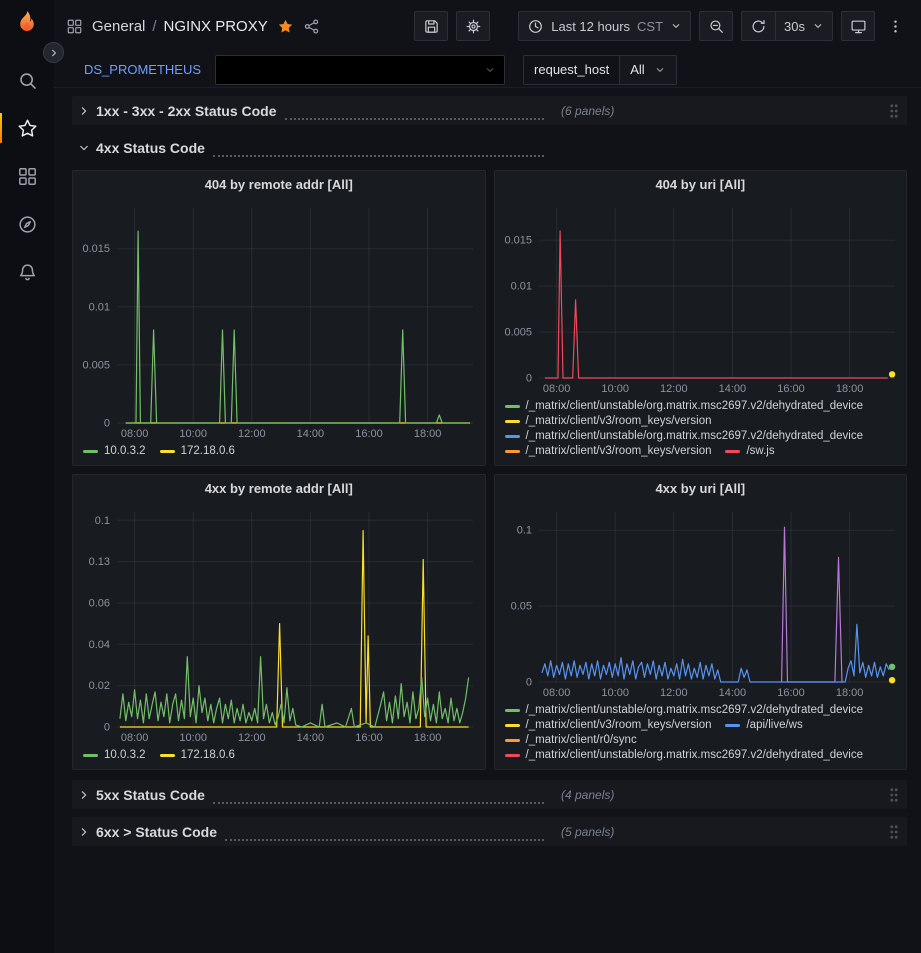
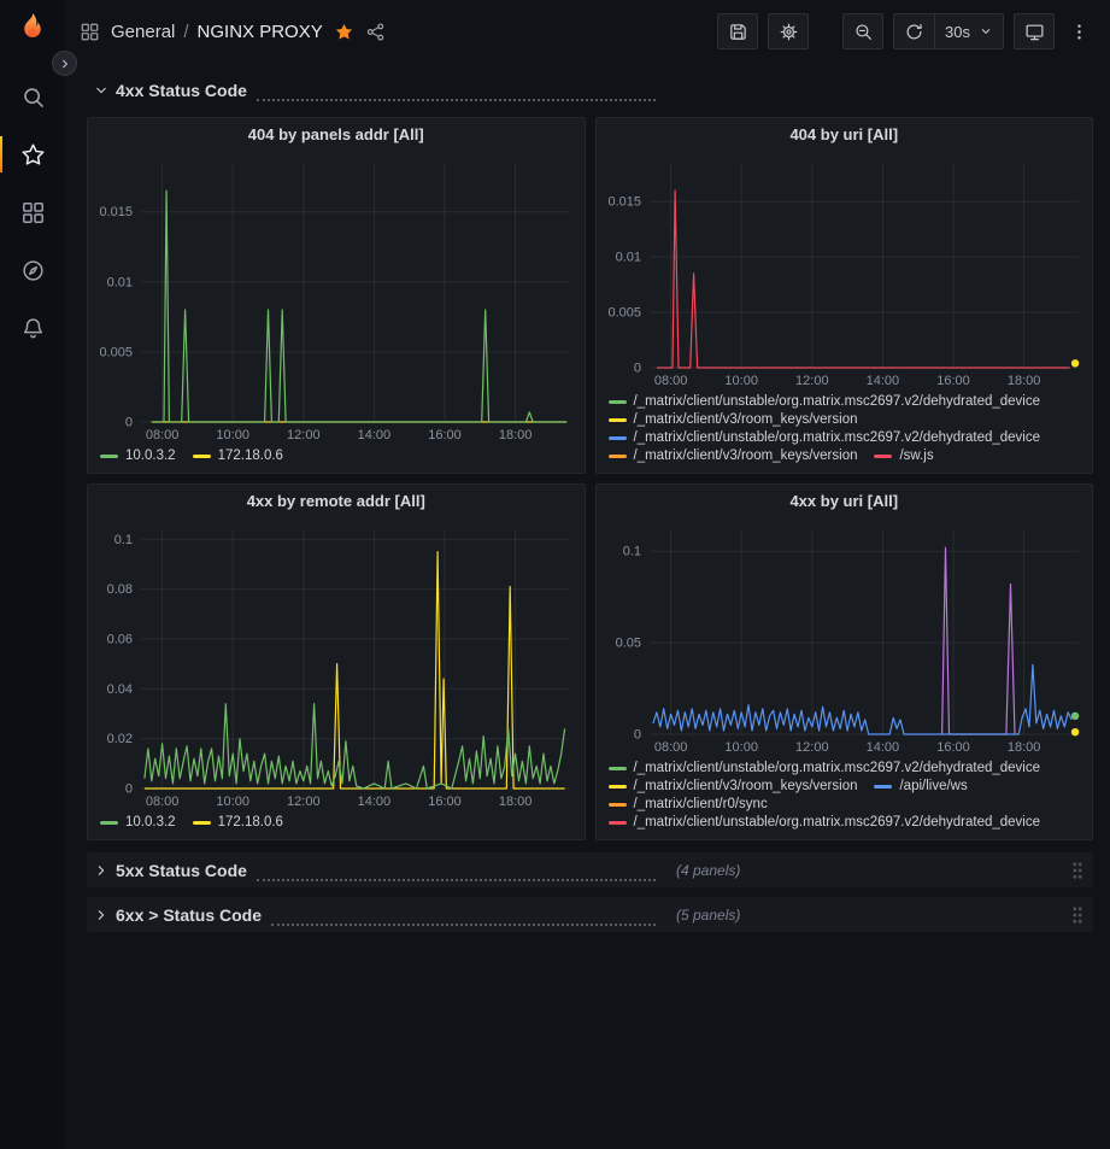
  General
  /
  NGINX PROXY
- Last 12 hours
- CST
  30s
- DS_PROMETHEUS
- request_host
- All
- 1xx - 3xx - 2xx Status Code
- (6 panels)
  4xx Status Code
- 404 by remote addr [All]
+ 404 by panels addr [All]
  0
  0.005
  0.01
  0.015
  08:00
  10:00
  12:00
  14:00
  16:00
  18:00
  10.0.3.2
  172.18.0.6
  404 by uri [All]
  0
  0.005
  0.01
  0.015
  08:00
  10:00
  12:00
  14:00
  16:00
  18:00
  /_matrix/client/unstable/org.matrix.msc2697.v2/dehydrated_device
  /_matrix/client/v3/room_keys/version
  /_matrix/client/unstable/org.matrix.msc2697.v2/dehydrated_device
  /_matrix/client/v3/room_keys/version
  /sw.js
  4xx by remote addr [All]
  0
  0.02
  0.04
  0.06
- 0.13
+ 0.08
  0.1
  08:00
  10:00
  12:00
  14:00
  16:00
  18:00
  10.0.3.2
  172.18.0.6
  4xx by uri [All]
  0
  0.05
  0.1
  08:00
  10:00
  12:00
  14:00
  16:00
  18:00
  /_matrix/client/unstable/org.matrix.msc2697.v2/dehydrated_device
  /_matrix/client/v3/room_keys/version
  /api/live/ws
  /_matrix/client/r0/sync
  /_matrix/client/unstable/org.matrix.msc2697.v2/dehydrated_device
  5xx Status Code
  (4 panels)
  6xx > Status Code
  (5 panels)
